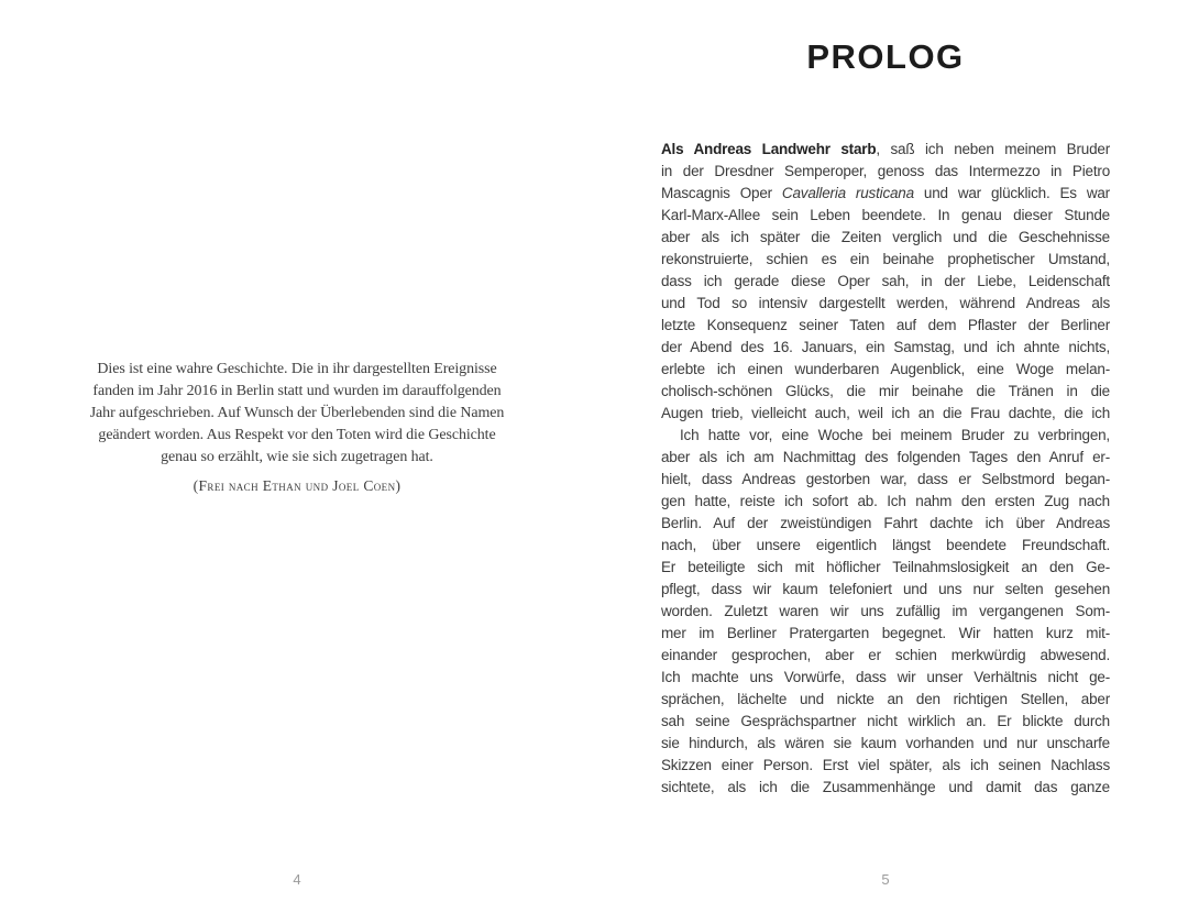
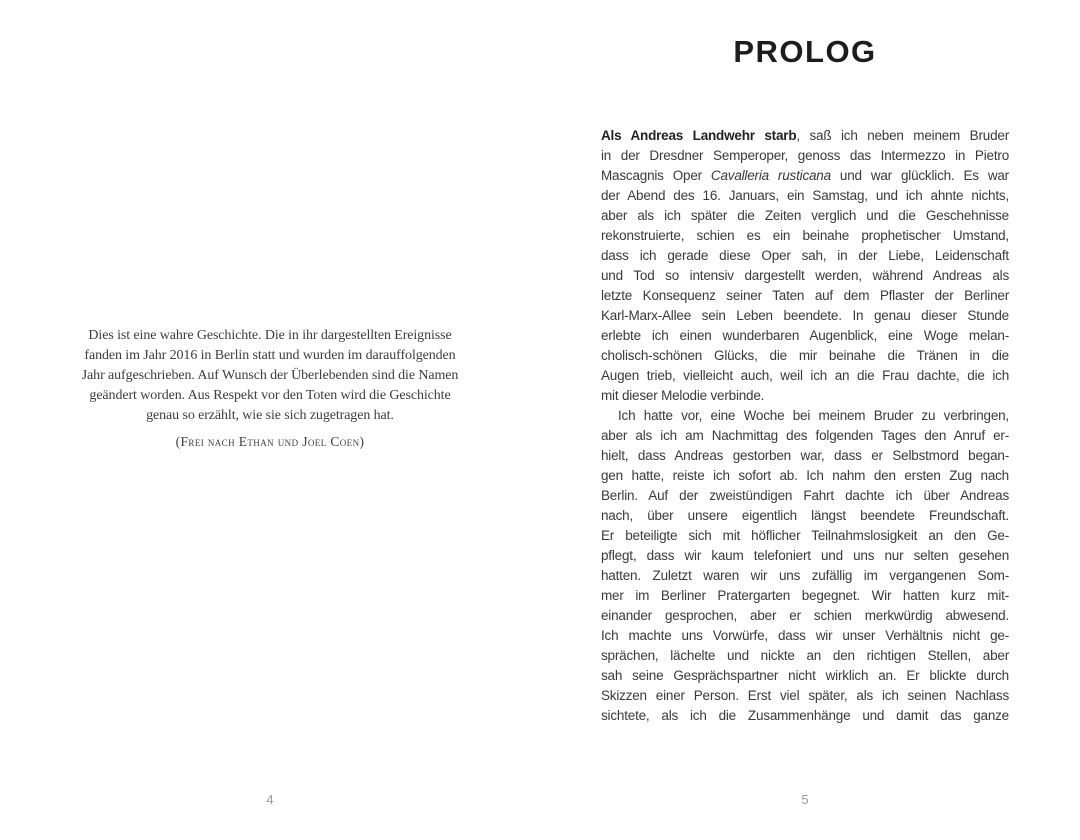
  Dies ist eine wahre Geschichte. Die in ihr dargestellten Ereignisse
  fanden im Jahr 2016 in Berlin statt und wurden im darauffolgenden
  Jahr aufgeschrieben. Auf Wunsch der Überlebenden sind die Namen
  geändert worden. Aus Respekt vor den Toten wird die Geschichte
  genau so erzählt, wie sie sich zugetragen hat.
  (Frei nach Ethan und Joel Coen)
  4
  PROLOG
  Als Andreas Landwehr starb, saß ich neben meinem Bruder
  in der Dresdner Semperoper, genoss das Intermezzo in Pietro
  Mascagnis Oper Cavalleria rusticana und war glücklich. Es war
- Karl-Marx-Allee sein Leben beendete. In genau dieser Stunde
+ der Abend des 16. Januars, ein Samstag, und ich ahnte nichts,
  aber als ich später die Zeiten verglich und die Geschehnisse
  rekonstruierte, schien es ein beinahe prophetischer Umstand,
  dass ich gerade diese Oper sah, in der Liebe, Leidenschaft
  und Tod so intensiv dargestellt werden, während Andreas als
  letzte Konsequenz seiner Taten auf dem Pflaster der Berliner
- der Abend des 16. Januars, ein Samstag, und ich ahnte nichts,
+ Karl-Marx-Allee sein Leben beendete. In genau dieser Stunde
  erlebte ich einen wunderbaren Augenblick, eine Woge melan-
  cholisch-schönen Glücks, die mir beinahe die Tränen in die
  Augen trieb, vielleicht auch, weil ich an die Frau dachte, die ich
+ mit dieser Melodie verbinde.
  Ich hatte vor, eine Woche bei meinem Bruder zu verbringen,
  aber als ich am Nachmittag des folgenden Tages den Anruf er-
  hielt, dass Andreas gestorben war, dass er Selbstmord began-
  gen hatte, reiste ich sofort ab. Ich nahm den ersten Zug nach
  Berlin. Auf der zweistündigen Fahrt dachte ich über Andreas
  nach, über unsere eigentlich längst beendete Freundschaft.
  Er beteiligte sich mit höflicher Teilnahmslosigkeit an den Ge-
  pflegt, dass wir kaum telefoniert und uns nur selten gesehen
- worden. Zuletzt waren wir uns zufällig im vergangenen Som-
+ hatten. Zuletzt waren wir uns zufällig im vergangenen Som-
  mer im Berliner Pratergarten begegnet. Wir hatten kurz mit-
  einander gesprochen, aber er schien merkwürdig abwesend.
  Ich machte uns Vorwürfe, dass wir unser Verhältnis nicht ge-
  sprächen, lächelte und nickte an den richtigen Stellen, aber
  sah seine Gesprächspartner nicht wirklich an. Er blickte durch
- sie hindurch, als wären sie kaum vorhanden und nur unscharfe
  Skizzen einer Person. Erst viel später, als ich seinen Nachlass
  sichtete, als ich die Zusammenhänge und damit das ganze
  5
